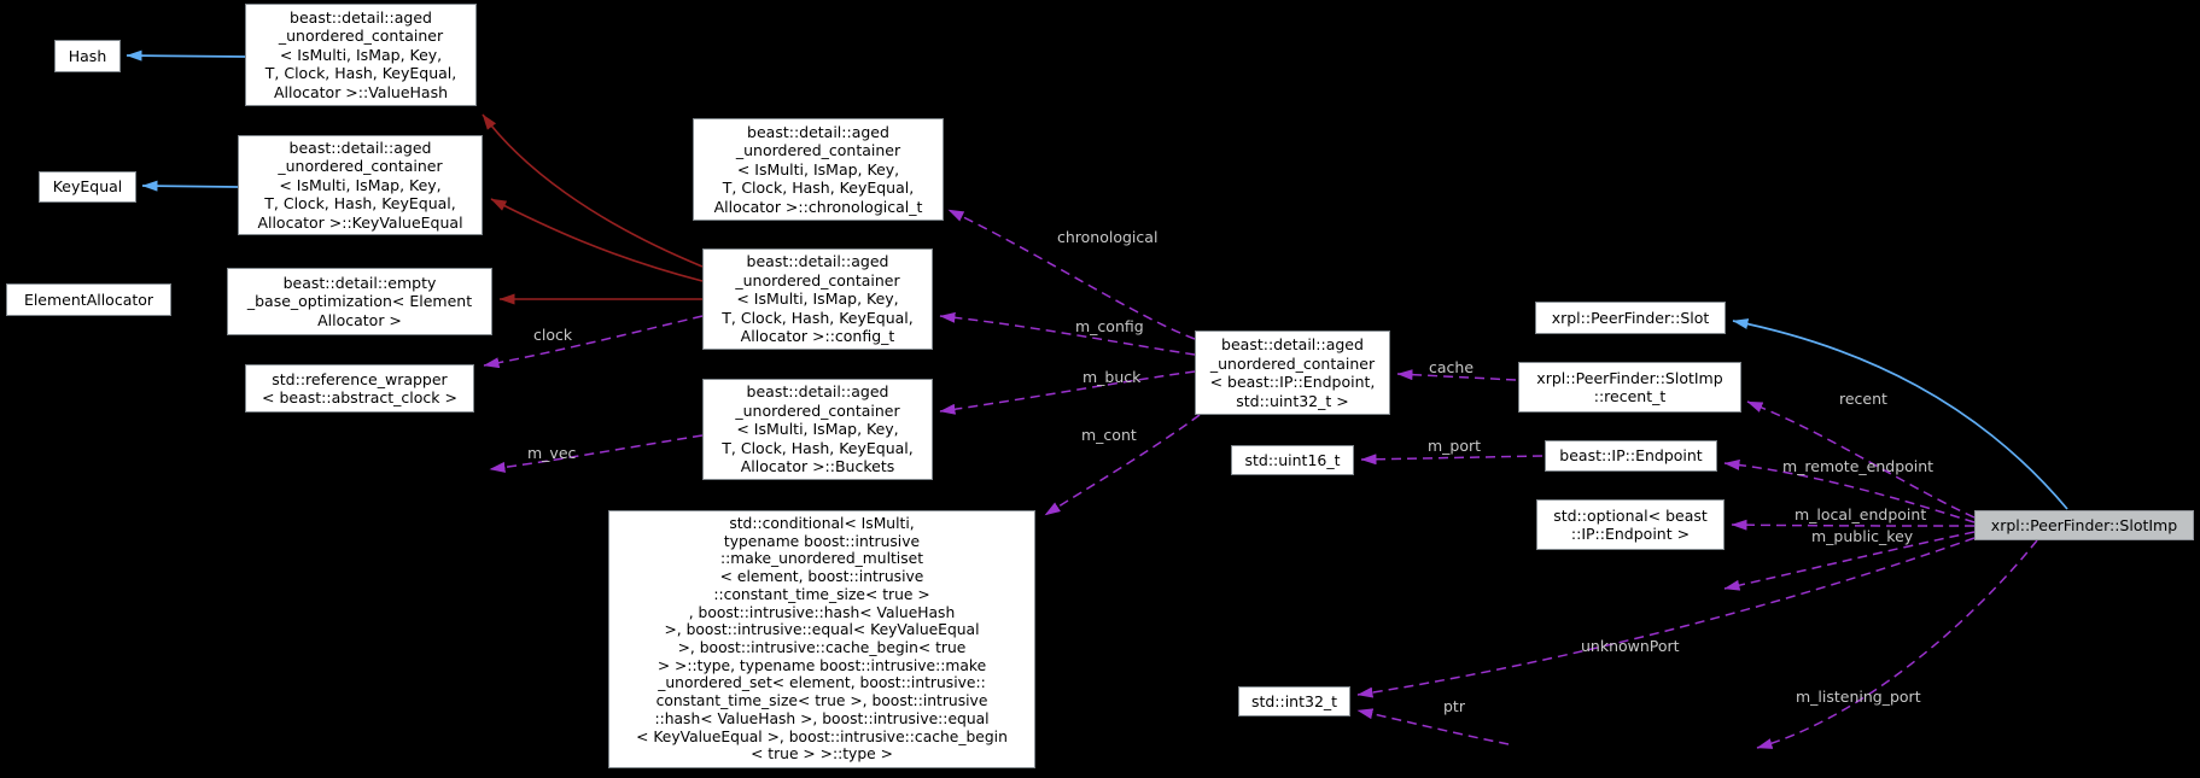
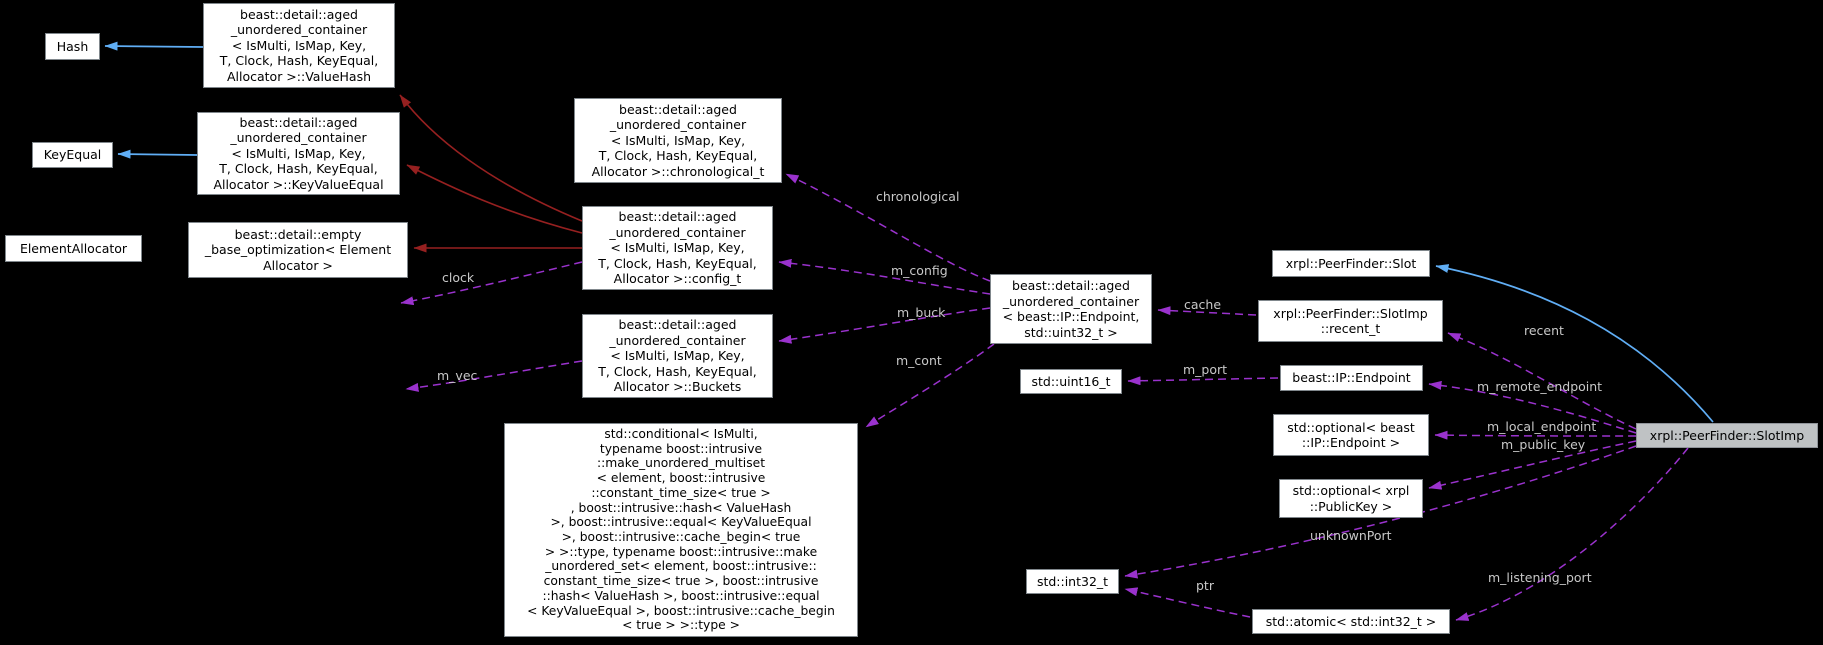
  Hash
  KeyEqual
  ElementAllocator
  beast::detail::aged
  _unordered_container
  < IsMulti, IsMap, Key,
  T, Clock, Hash, KeyEqual,
  Allocator >::ValueHash
  beast::detail::aged
  _unordered_container
  < IsMulti, IsMap, Key,
  T, Clock, Hash, KeyEqual,
  Allocator >::KeyValueEqual
  beast::detail::empty
  _base_optimization< Element
  Allocator >
- std::reference_wrapper
- < beast::abstract_clock >
  beast::detail::aged
  _unordered_container
  < IsMulti, IsMap, Key,
  T, Clock, Hash, KeyEqual,
  Allocator >::chronological_t
  beast::detail::aged
  _unordered_container
  < IsMulti, IsMap, Key,
  T, Clock, Hash, KeyEqual,
  Allocator >::config_t
  beast::detail::aged
  _unordered_container
  < IsMulti, IsMap, Key,
  T, Clock, Hash, KeyEqual,
  Allocator >::Buckets
  std::conditional< IsMulti,
  typename boost::intrusive
  ::make_unordered_multiset
  < element, boost::intrusive
  ::constant_time_size< true >
  , boost::intrusive::hash< ValueHash
  >, boost::intrusive::equal< KeyValueEqual
  >, boost::intrusive::cache_begin< true
  > >::type, typename boost::intrusive::make
  _unordered_set< element, boost::intrusive::
  constant_time_size< true >, boost::intrusive
  ::hash< ValueHash >, boost::intrusive::equal
  < KeyValueEqual >, boost::intrusive::cache_begin
  < true > >::type >
  beast::detail::aged
  _unordered_container
  < beast::IP::Endpoint,
  std::uint32_t >
  xrpl::PeerFinder::Slot
  xrpl::PeerFinder::SlotImp
  ::recent_t
  beast::IP::Endpoint
  std::optional< beast
  ::IP::Endpoint >
+ std::optional< xrpl
+ ::PublicKey >
  std::uint16_t
  std::int32_t
+ std::atomic< std::int32_t >
  xrpl::PeerFinder::SlotImp
  chronological
  m_config
  m_buck
  m_cont
  m_vec
  clock
  cache
  m_port
  recent
  m_remote_endpoint
  m_local_endpoint
  m_public_key
  unknownPort
  m_listening_port
  ptr
